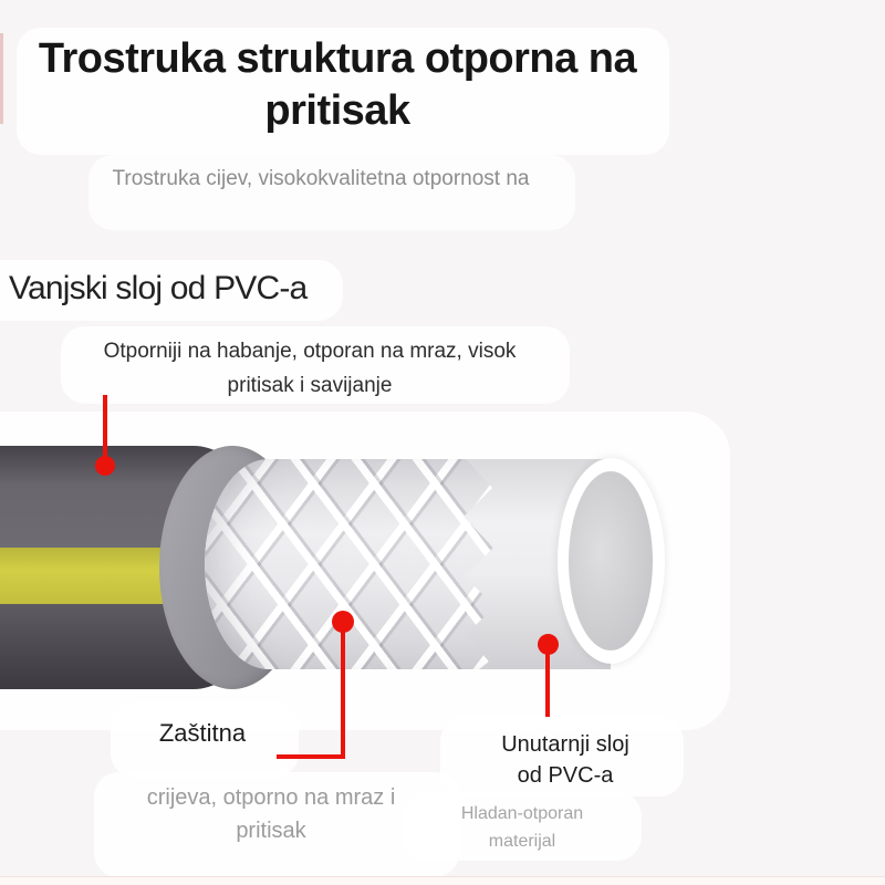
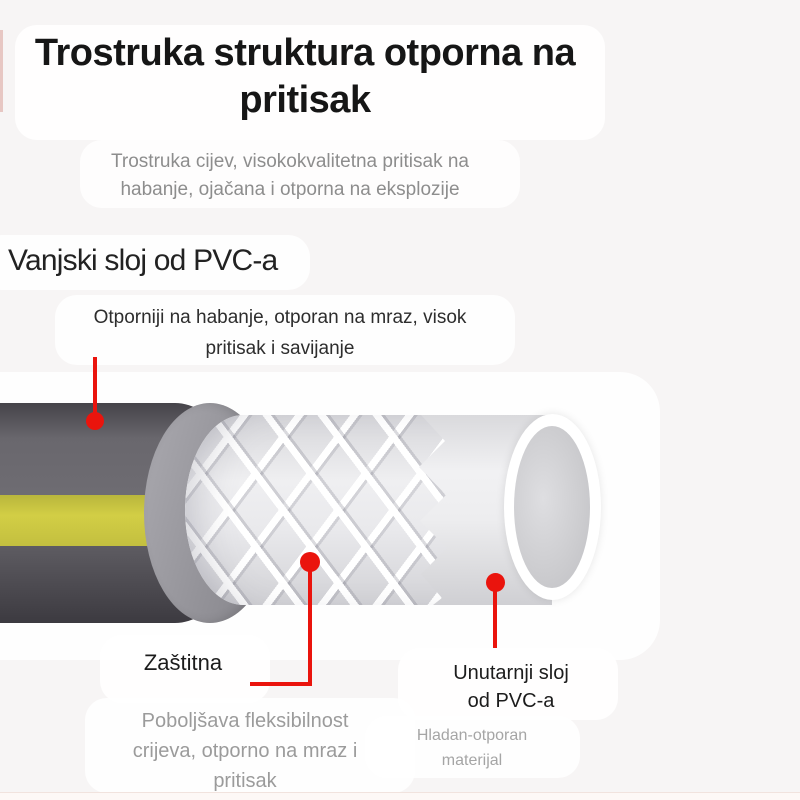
  Trostruka struktura otporna na
  pritisak
- Trostruka cijev, visokokvalitetna otpornost na
+ Trostruka cijev, visokokvalitetna pritisak na
+ habanje, ojačana i otporna na eksplozije
  Vanjski sloj od PVC-a
  Otporniji na habanje, otporan na mraz, visok
  pritisak i savijanje
  Zaštitna
+ Poboljšava fleksibilnost
  crijeva, otporno na mraz i
  pritisak
  Unutarnji sloj
  od PVC-a
  Hladan-otporan
  materijal
